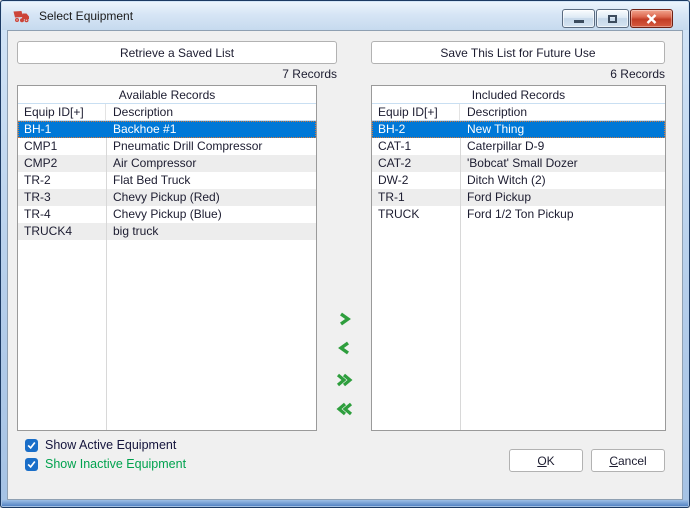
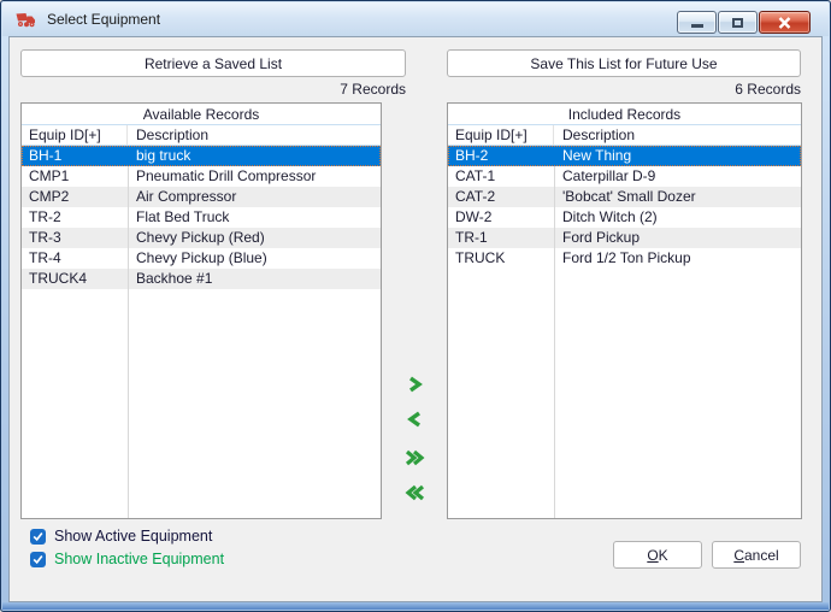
  Select Equipment
  Retrieve a Saved List
  Save This List for Future Use
  7 Records
  6 Records
  Available Records
  Equip ID[+]
  Description
  BH-1
- Backhoe #1
+ big truck
  CMP1
  Pneumatic Drill Compressor
  CMP2
  Air Compressor
  TR-2
  Flat Bed Truck
  TR-3
  Chevy Pickup (Red)
  TR-4
  Chevy Pickup (Blue)
  TRUCK4
- big truck
+ Backhoe #1
  Included Records
  Equip ID[+]
  Description
  BH-2
  New Thing
  CAT-1
  Caterpillar D-9
  CAT-2
  'Bobcat' Small Dozer
  DW-2
  Ditch Witch (2)
  TR-1
  Ford Pickup
  TRUCK
  Ford 1/2 Ton Pickup
  Show Active Equipment
  Show Inactive Equipment
  OK
  Cancel
